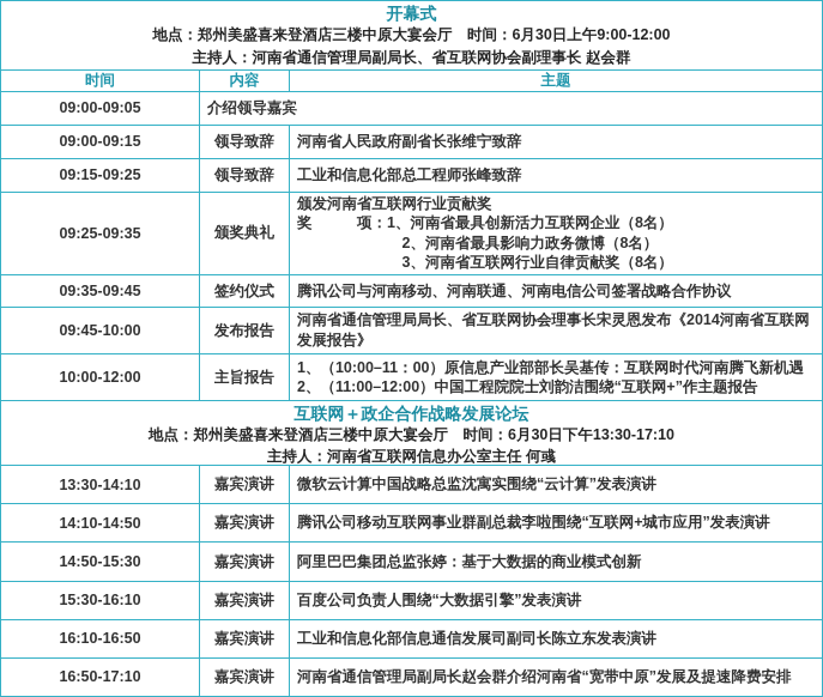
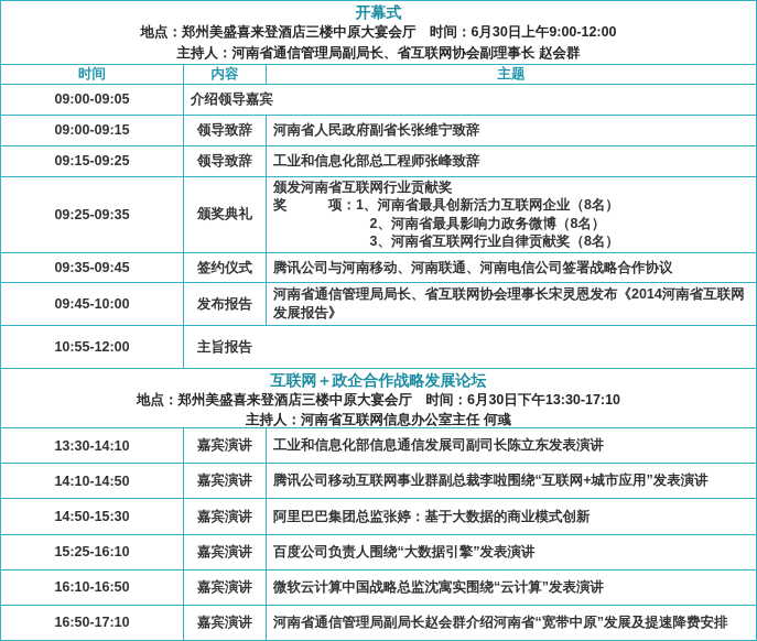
  开幕式
  地点：郑州美盛喜来登酒店三楼中原大宴会厅 时间：6月30日上午9:00-12:00
  主持人：河南省通信管理局副局长、省互联网协会副理事长 赵会群
  时间
  内容
  主题
  09:00-09:05
  介绍领导嘉宾
  09:00-09:15
  领导致辞
  河南省人民政府副省长张维宁致辞
  09:15-09:25
  领导致辞
  工业和信息化部总工程师张峰致辞
  09:25-09:35
  颁奖典礼
  颁发河南省互联网行业贡献奖
  奖 项：1、河南省最具创新活力互联网企业（8名）
  2、河南省最具影响力政务微博（8名）
  3、河南省互联网行业自律贡献奖（8名）
  09:35-09:45
  签约仪式
  腾讯公司与河南移动、河南联通、河南电信公司签署战略合作协议
  09:45-10:00
  发布报告
  河南省通信管理局局长、省互联网协会理事长宋灵恩发布《2014河南省互联网发展报告》
- 10:00-12:00
+ 10:55-12:00
  主旨报告
- 1、（10:00–11：00）原信息产业部部长吴基传：互联网时代河南腾飞新机遇
- 2、（11:00–12:00）中国工程院院士刘韵洁围绕“互联网+”作主题报告
  互联网＋政企合作战略发展论坛
  地点：郑州美盛喜来登酒店三楼中原大宴会厅 时间：6月30日下午13:30-17:10
  主持人：河南省互联网信息办公室主任 何彧
  13:30-14:10
  嘉宾演讲
- 微软云计算中国战略总监沈寓实围绕“云计算”发表演讲
+ 工业和信息化部信息通信发展司副司长陈立东发表演讲
  14:10-14:50
  嘉宾演讲
  腾讯公司移动互联网事业群副总裁李啦围绕“互联网+城市应用”发表演讲
  14:50-15:30
  嘉宾演讲
  阿里巴巴集团总监张婷：基于大数据的商业模式创新
- 15:30-16:10
+ 15:25-16:10
  嘉宾演讲
  百度公司负责人围绕“大数据引擎”发表演讲
  16:10-16:50
  嘉宾演讲
- 工业和信息化部信息通信发展司副司长陈立东发表演讲
+ 微软云计算中国战略总监沈寓实围绕“云计算”发表演讲
  16:50-17:10
  嘉宾演讲
  河南省通信管理局副局长赵会群介绍河南省“宽带中原”发展及提速降费安排
